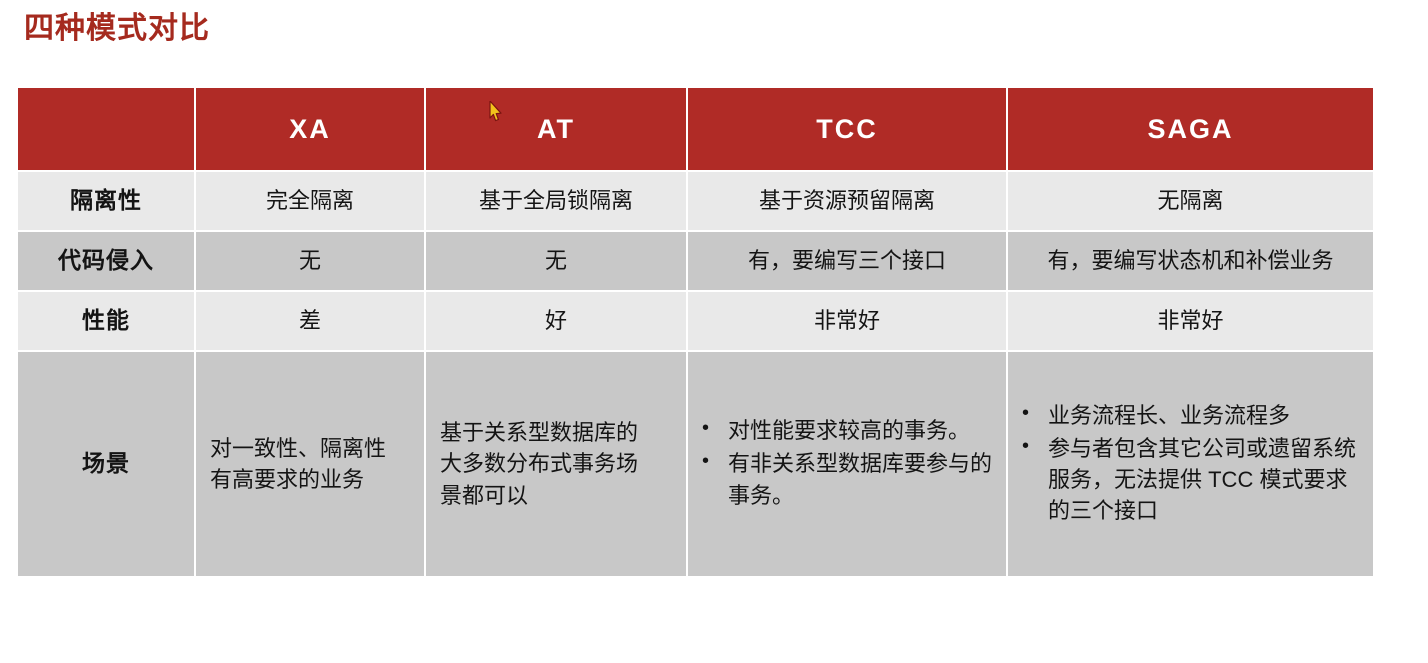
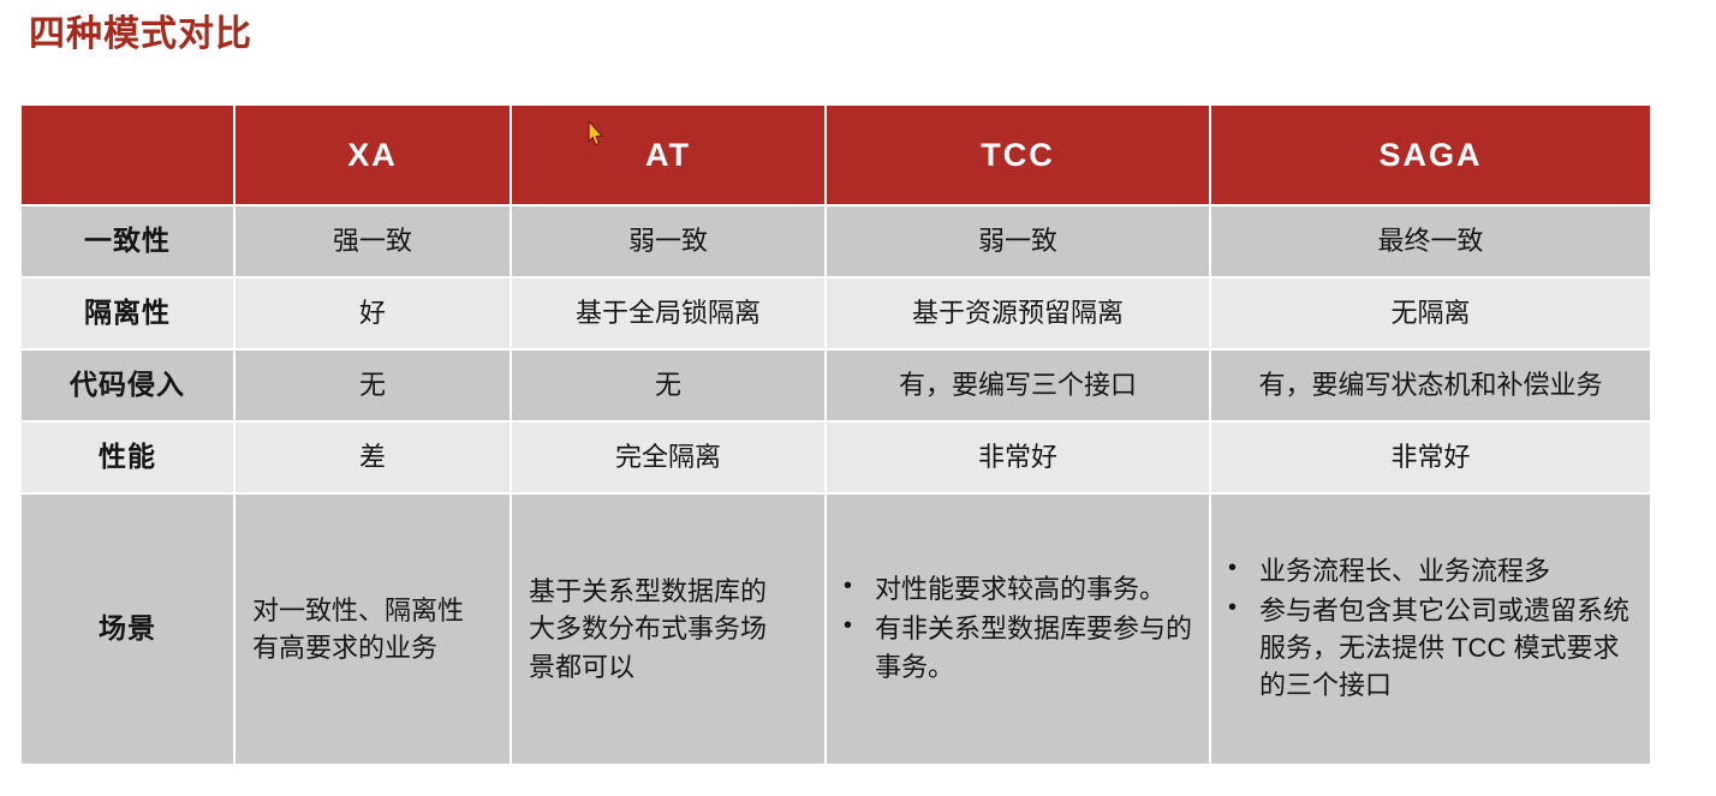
  四种模式对比
  	XA	AT	TCC	SAGA
+ 一致性	强一致	弱一致	弱一致	最终一致
- 隔离性	完全隔离	基于全局锁隔离	基于资源预留隔离	无隔离
+ 隔离性	好	基于全局锁隔离	基于资源预留隔离	无隔离
  代码侵入	无	无	有，要编写三个接口	有，要编写状态机和补偿业务
- 性能	差	好	非常好	非常好
+ 性能	差	完全隔离	非常好	非常好
  场景	对一致性、隔离性 有高要求的业务	基于关系型数据库的 大多数分布式事务场 景都可以	对性能要求较高的事务。 有非关系型数据库要参与的事务。	业务流程长、业务流程多 参与者包含其它公司或遗留系统服务，无法提供 TCC 模式要求的三个接口
